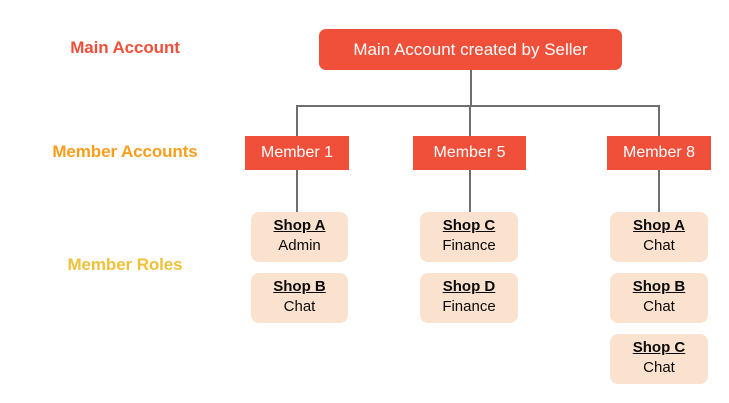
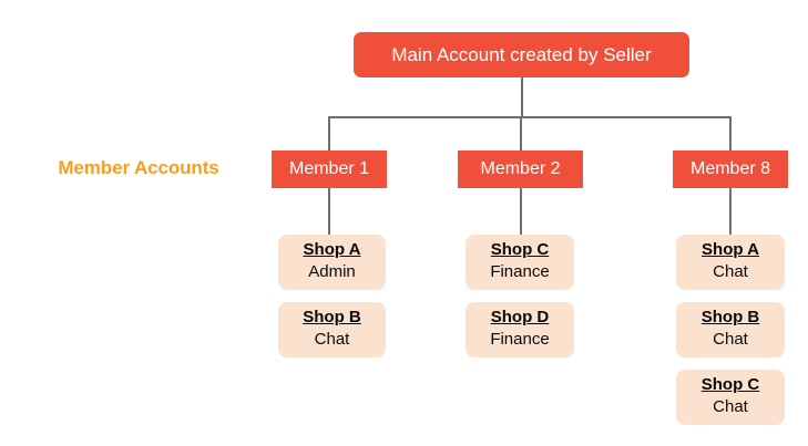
- Main Account
  Member Accounts
- Member Roles
  Main Account created by Seller
  Member 1
- Member 5
+ Member 2
  Member 8
  Shop A
  Admin
  Shop B
  Chat
  Shop C
  Finance
  Shop D
  Finance
  Shop A
  Chat
  Shop B
  Chat
  Shop C
  Chat
